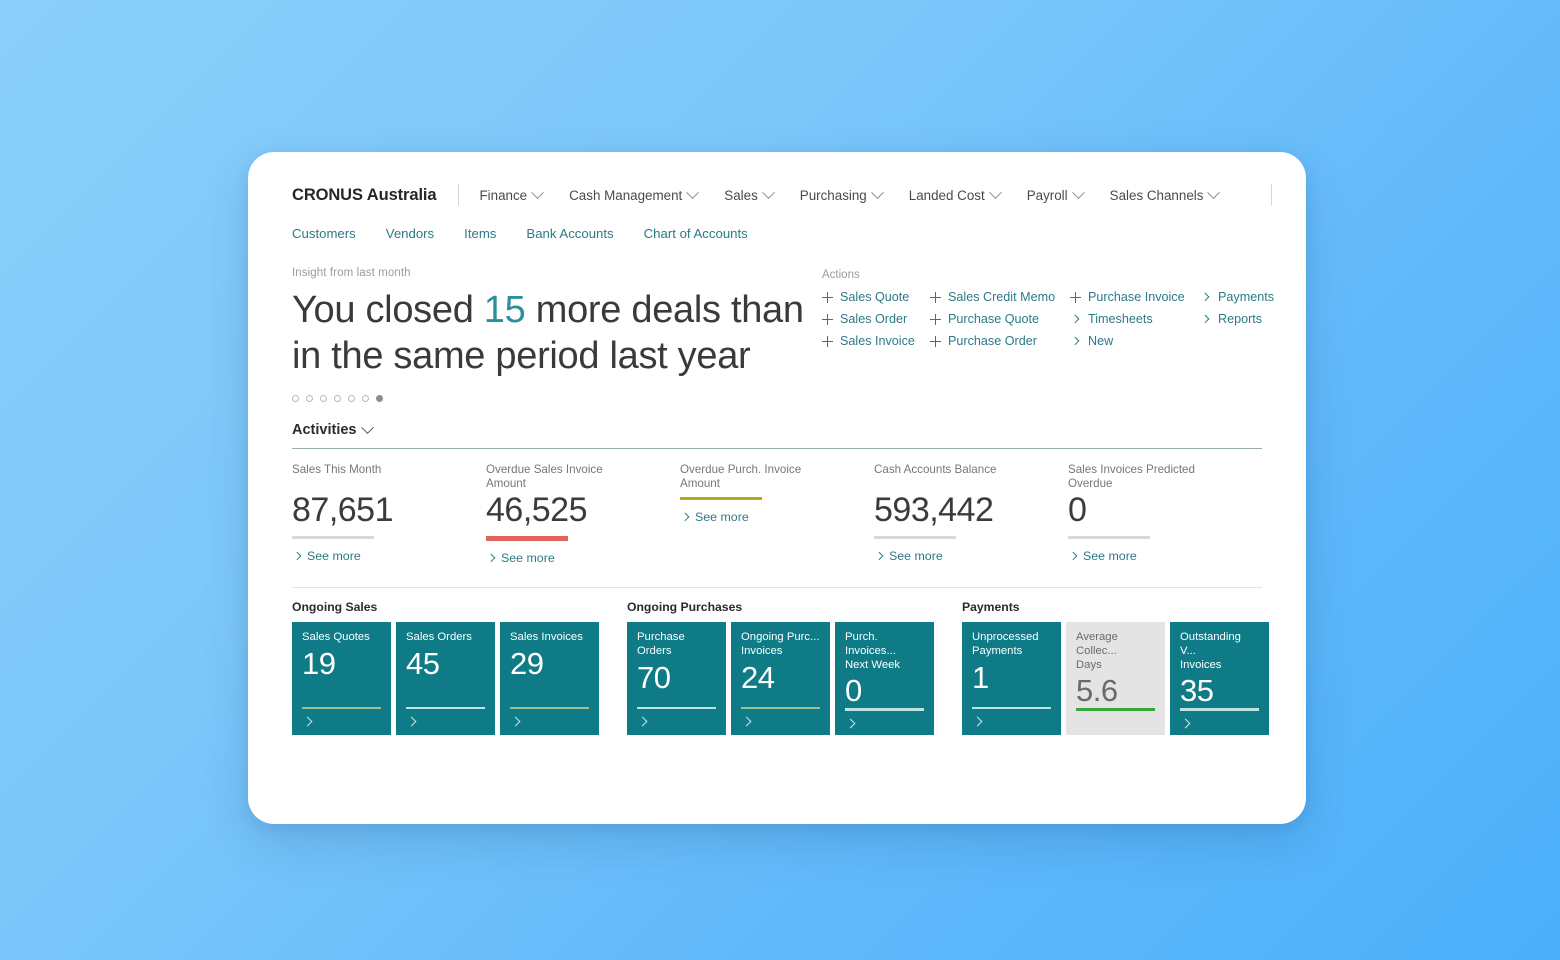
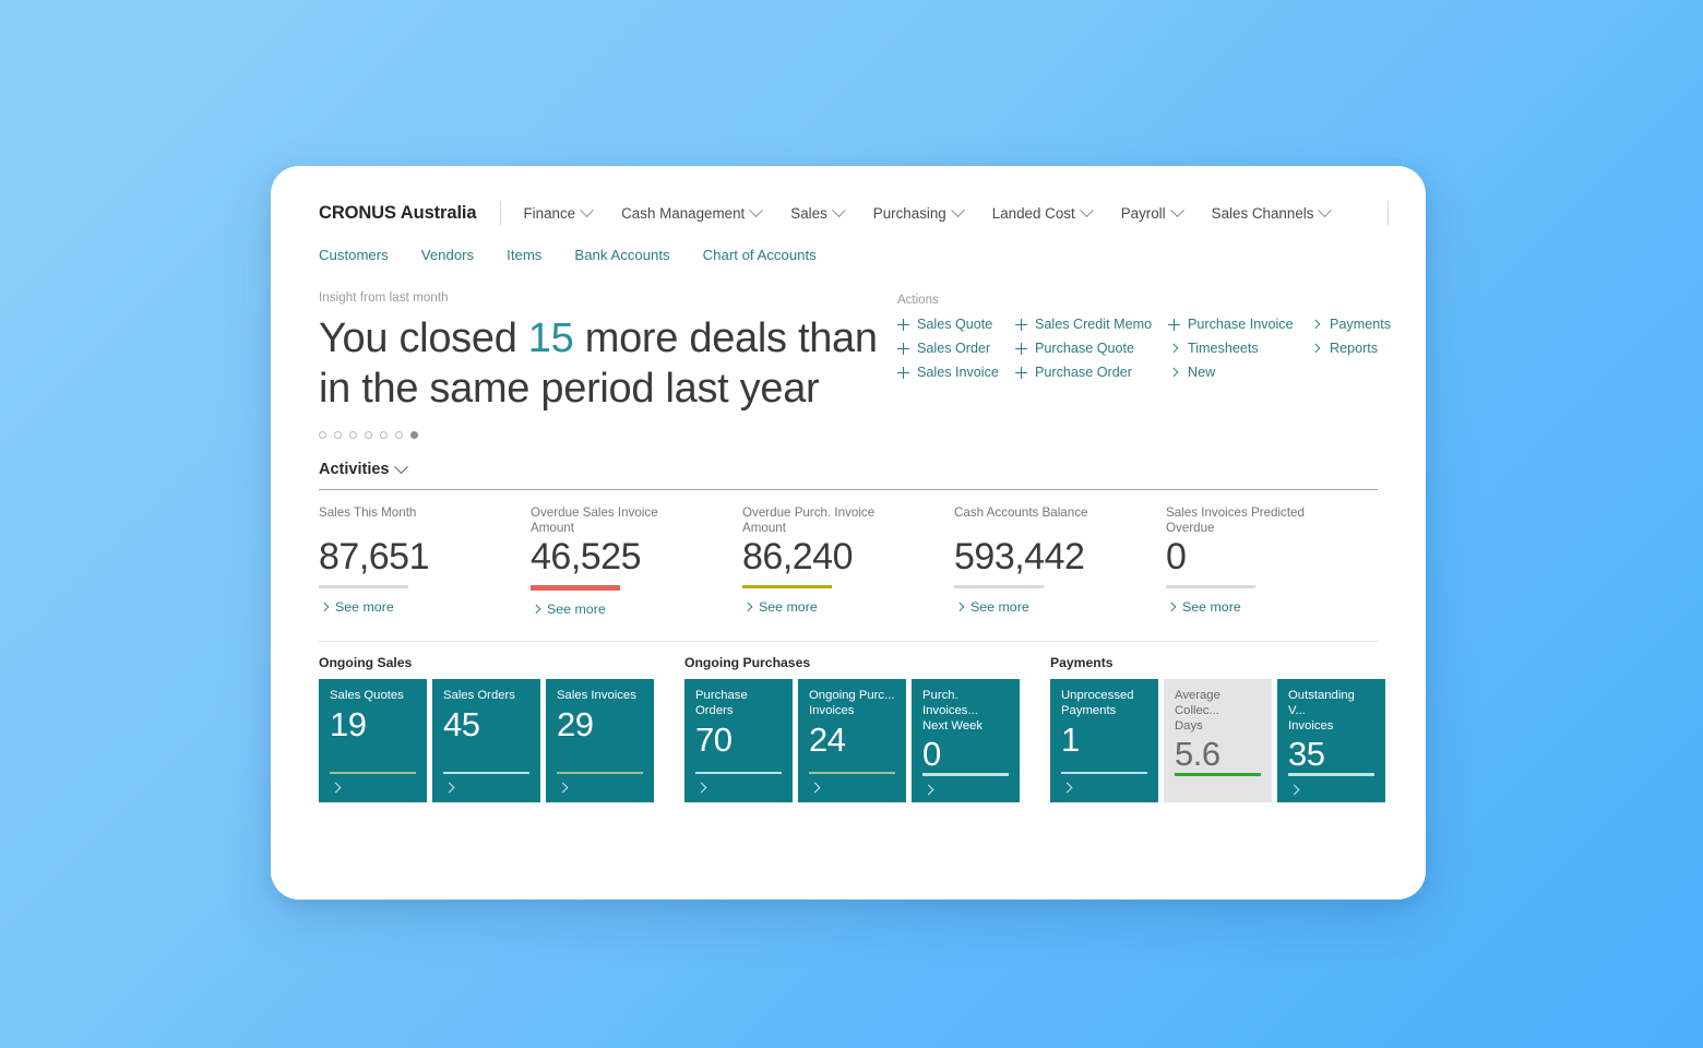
  CRONUS Australia
  Finance
  Cash Management
  Sales
  Purchasing
  Landed Cost
  Payroll
  Sales Channels
  Customers
  Vendors
  Items
  Bank Accounts
  Chart of Accounts
  Insight from last month
  You closed 15 more deals than in the same period last year
  Actions
  Sales Quote
  Sales Order
  Sales Invoice
  Sales Credit Memo
  Purchase Quote
  Purchase Order
  Purchase Invoice
  Timesheets
  New
  Payments
  Reports
  Activities
  Sales This Month
  87,651
  See more
  Overdue Sales Invoice
  Amount
  46,525
  See more
  Overdue Purch. Invoice
  Amount
+ 86,240
  See more
  Cash Accounts Balance
  593,442
  See more
  Sales Invoices Predicted
  Overdue
  0
  See more
  Ongoing Sales
  Sales Quotes
  19
  Sales Orders
  45
  Sales Invoices
  29
  Ongoing Purchases
  Purchase Orders
  70
  Ongoing Purc...
  Invoices
  24
  Purch. Invoices...
  Next Week
  0
  Payments
  Unprocessed
  Payments
  1
  Average Collec...
  Days
  5.6
  Outstanding V...
  Invoices
  35
